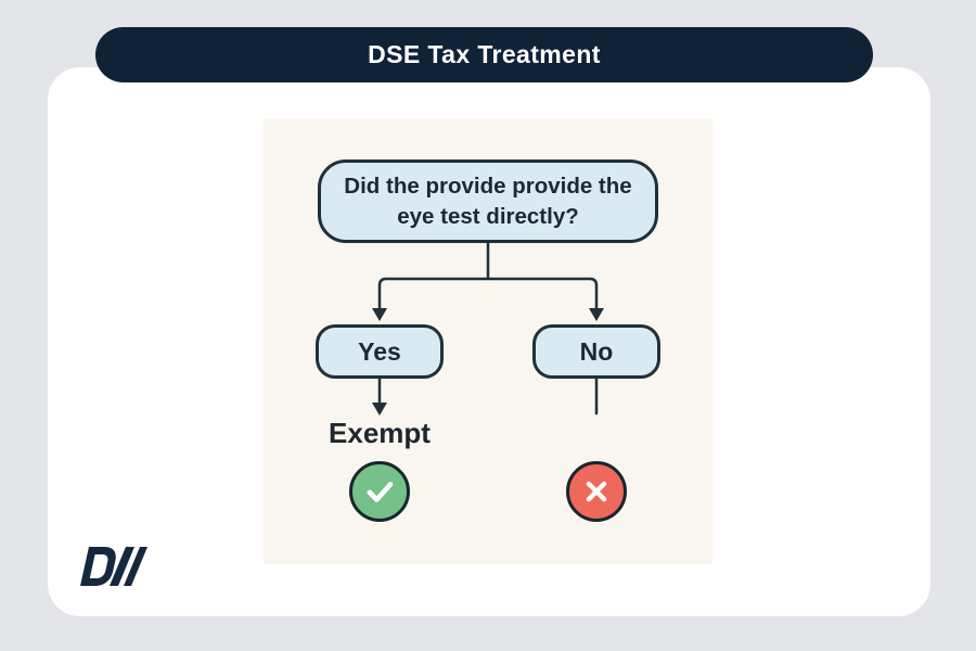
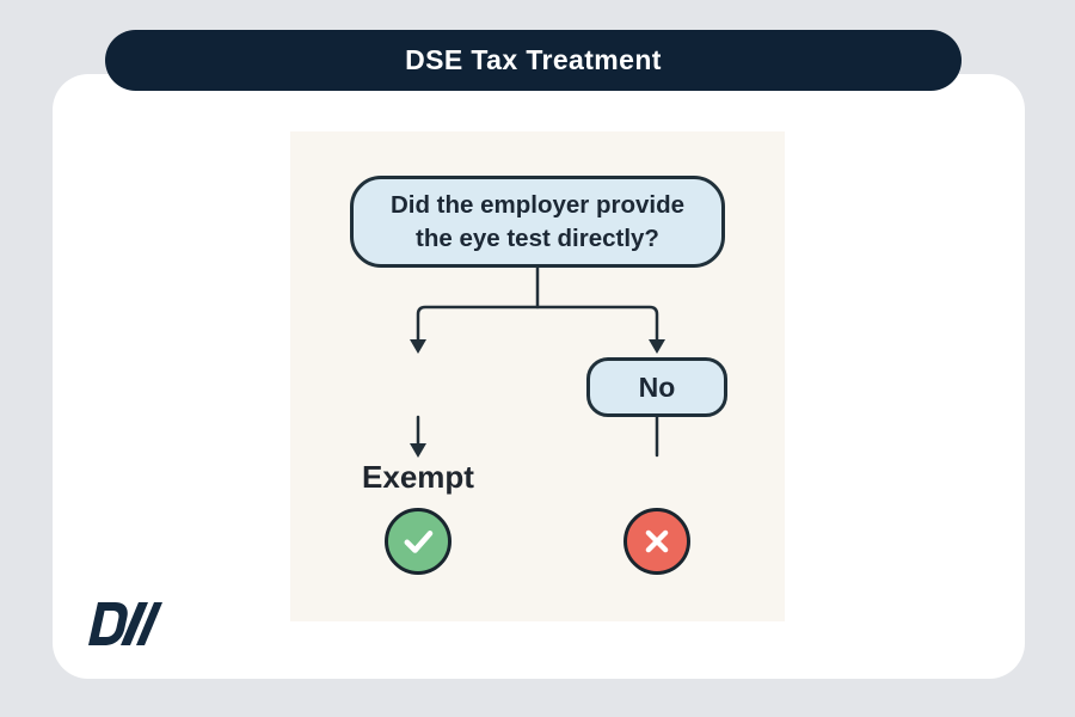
  DSE Tax Treatment
- Did the provide provide the eye test directly?
+ Did the employer provide the eye test directly?
- Yes
  No
  Exempt
